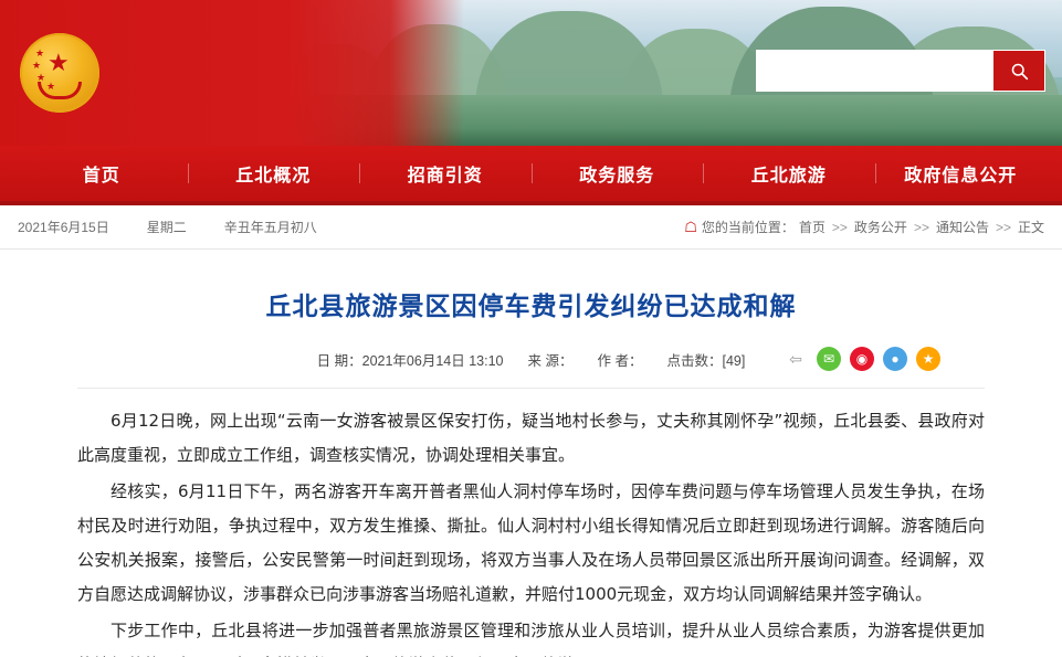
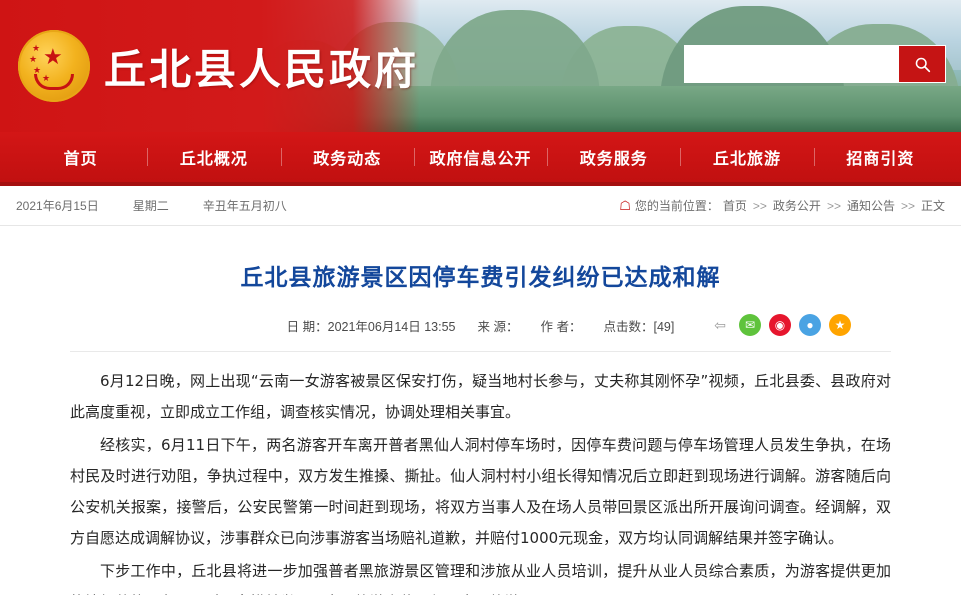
  ★
  ★
  ★
  ★
  ★
+ 丘北县人民政府
  首页
  丘北概况
+ 政务动态
- 招商引资
+ 政府信息公开
  政务服务
  丘北旅游
- 政府信息公开
+ 招商引资
  2021年6月15日
  星期二
  辛丑年五月初八
  ☖
  您的当前位置：
  首页
  >>
  政务公开
  >>
  通知公告
  >>
  正文
  丘北县旅游景区因停车费引发纠纷已达成和解
- 日 期：2021年06月14日 13:10
+ 日 期：2021年06月14日 13:55
  来 源：
  作 者：
  点击数：[49]
  ⇦
  ✉
  ◉
  ●
  ★
  6月12日晚，网上出现“云南一女游客被景区保安打伤，疑当地村长参与，丈夫称其刚怀孕”视频，丘北县委、县政府对此高度重视，立即成立工作组，调查核实情况，协调处理相关事宜。
  经核实，6月11日下午，两名游客开车离开普者黑仙人洞村停车场时，因停车费问题与停车场管理人员发生争执，在场村民及时进行劝阻，争执过程中，双方发生推搡、撕扯。仙人洞村村小组长得知情况后立即赶到现场进行调解。游客随后向公安机关报案，接警后，公安民警第一时间赶到现场，将双方当事人及在场人员带回景区派出所开展询问调查。经调解，双方自愿达成调解协议，涉事群众已向涉事游客当场赔礼道歉，并赔付1000元现金，双方均认同调解结果并签字确认。
